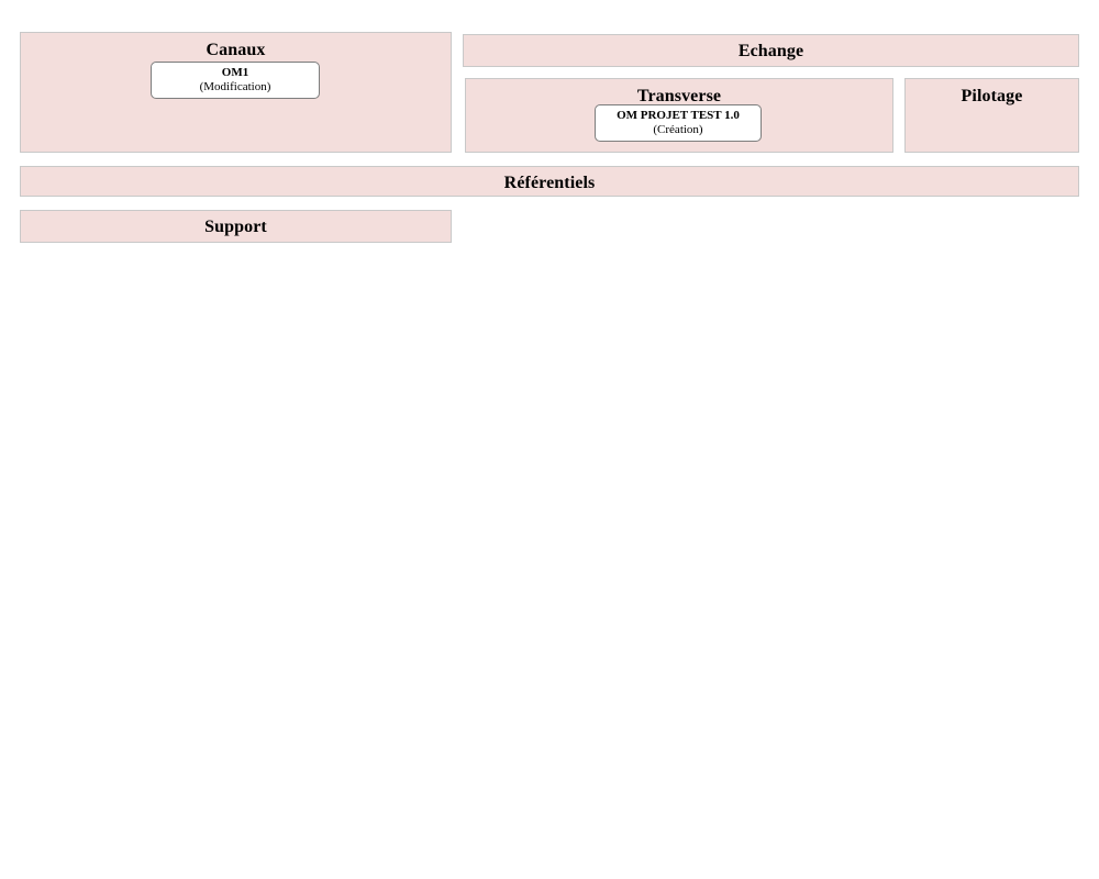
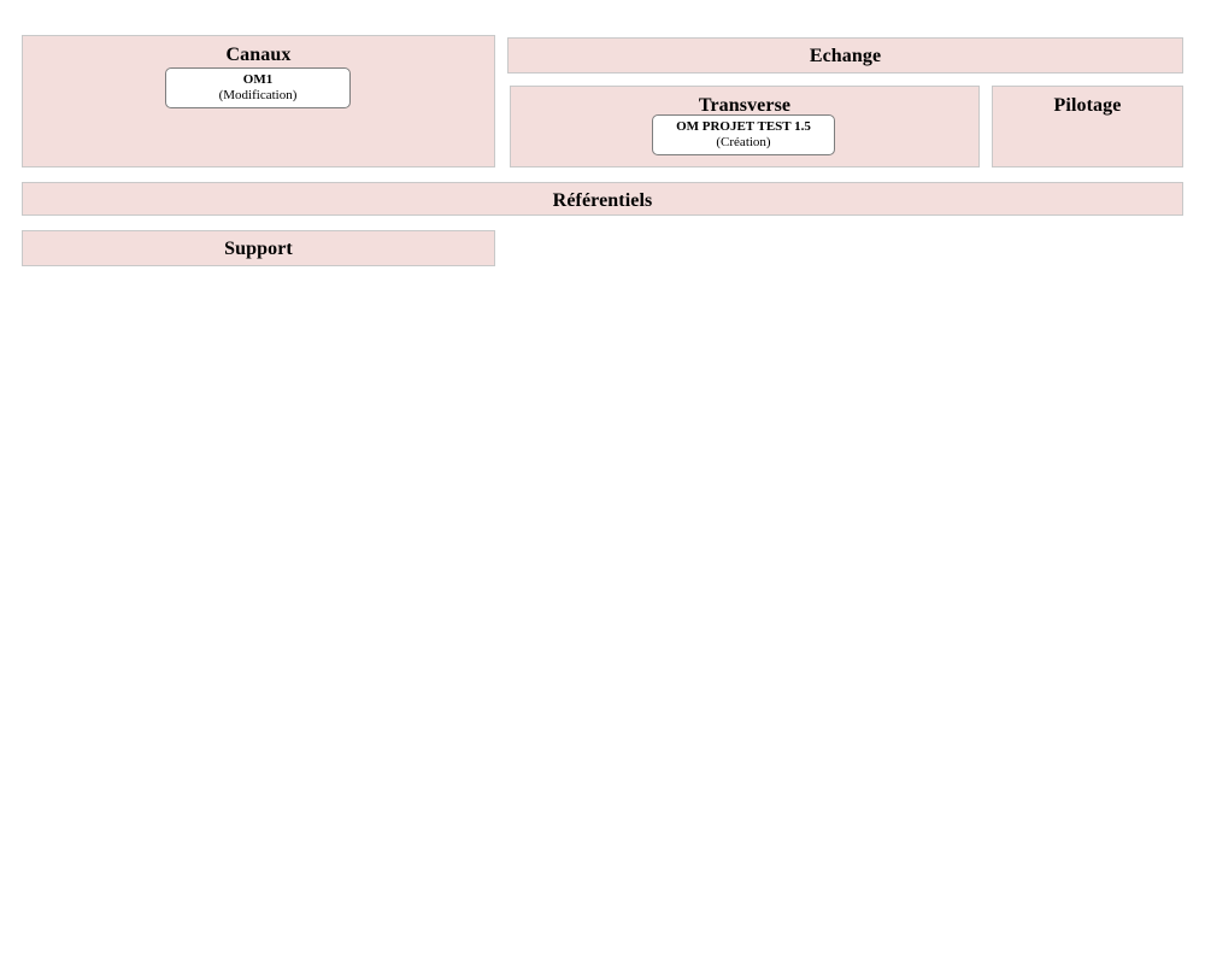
  Canaux
  OM1
  (Modification)
  Echange
  Transverse
- OM PROJET TEST 1.0
+ OM PROJET TEST 1.5
  (Création)
  Pilotage
  Référentiels
  Support
